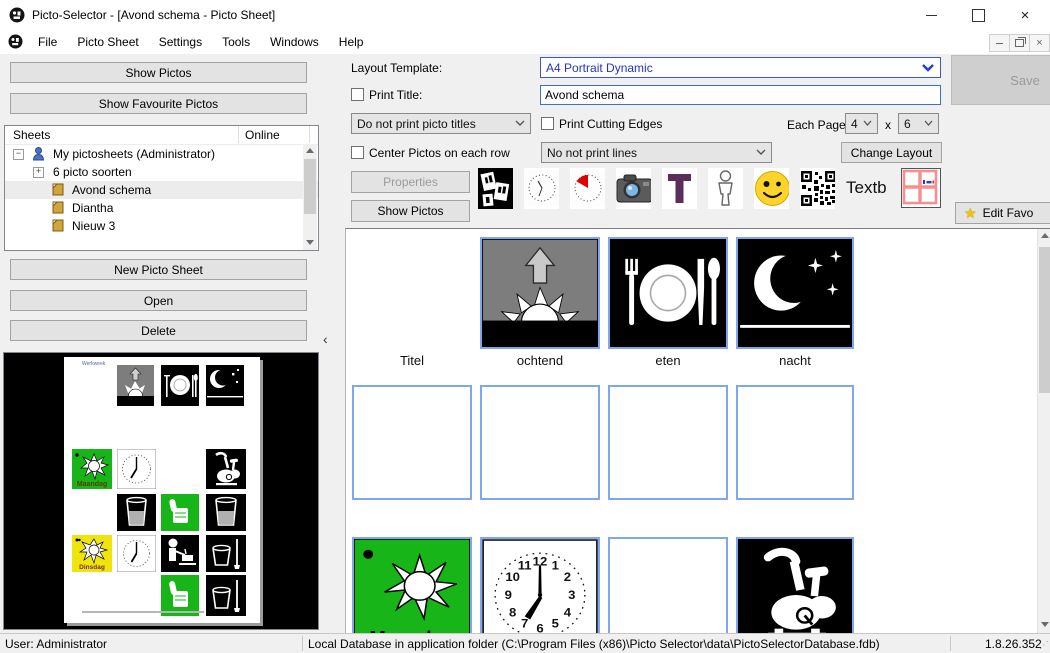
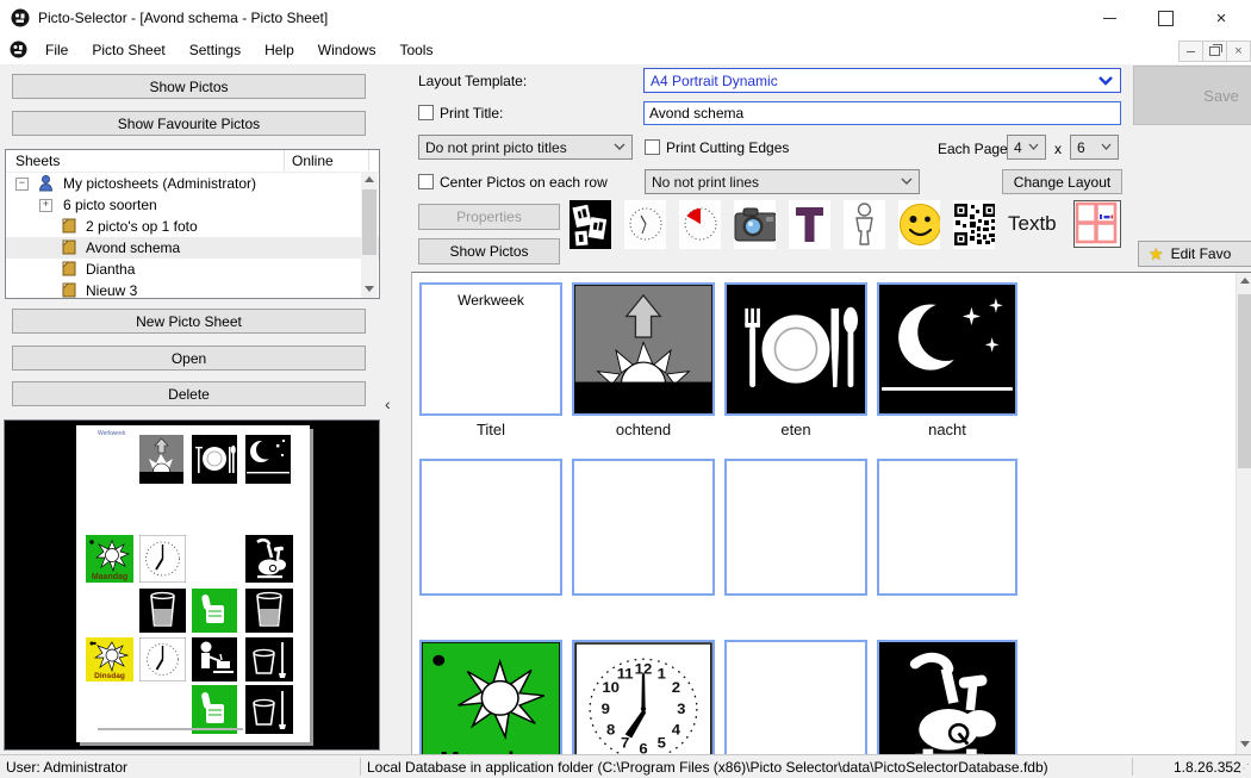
  Picto-Selector - [Avond schema - Picto Sheet]
  ×
  File
  Picto Sheet
  Settings
- Tools
+ Help
  Windows
- Help
+ Tools
  ×
  Show Pictos
  Show Favourite Pictos
  Sheets
  Online
  −
  My pictosheets (Administrator)
  +
  6 picto soorten
+ 2 picto's op 1 foto
  Avond schema
  Diantha
  Nieuw 3
  New Picto Sheet
  Open
  Delete
  ‹
  Layout Template:
  A4 Portrait Dynamic
  Save
  Print Title:
  Avond schema
  Do not print picto titles
  Print Cutting Edges
  Each Page
  4
  x
  6
  Center Pictos on each row
  No not print lines
  Change Layout
  Properties
  Show Pictos
  Textb
  ★
  Edit Favo
+ Werkweek
  Titel
  ochtend
  eten
  nacht
  12
  1
  2
  3
  4
  5
  6
  7
  8
  9
  10
  11
  User: Administrator
  Local Database in application folder (C:\Program Files (x86)\Picto Selector\data\PictoSelectorDatabase.fdb)
  1.8.26.352
  ⋰
